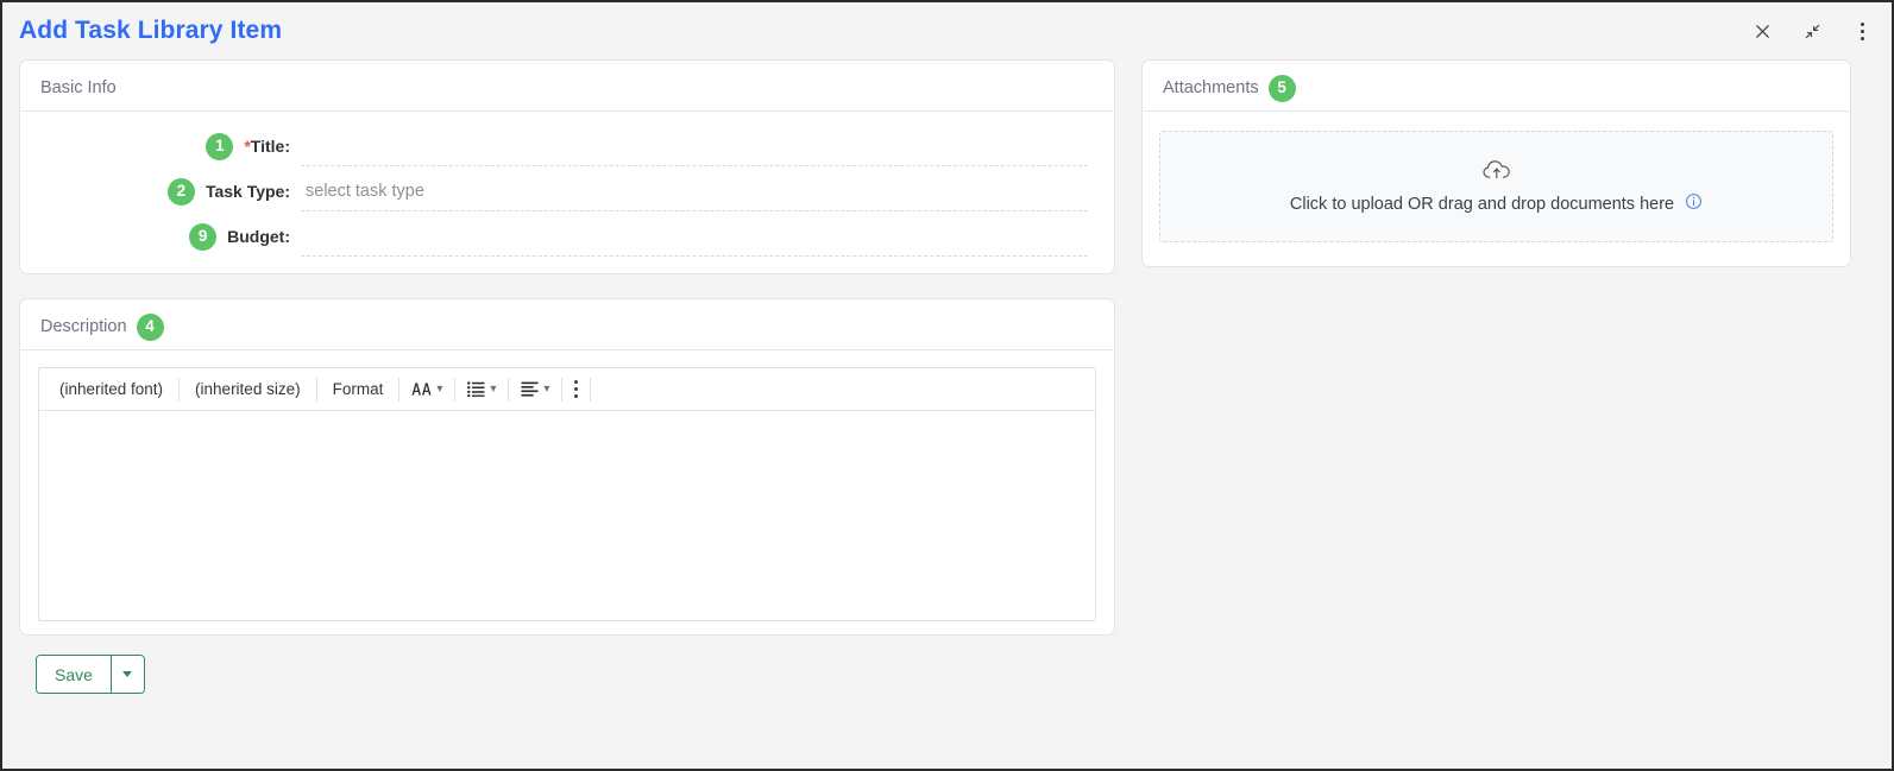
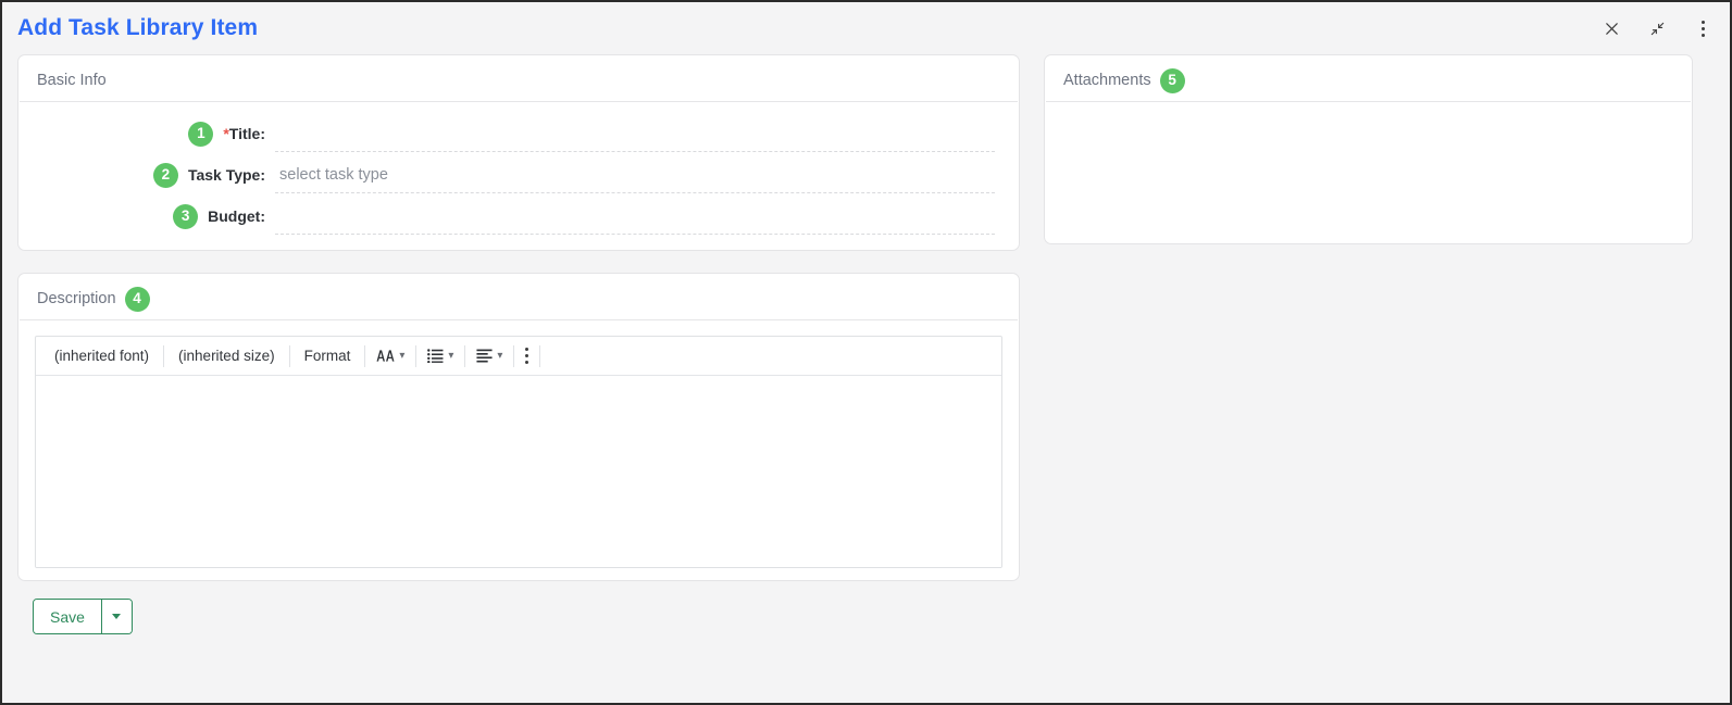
  Add Task Library Item
  Basic Info
  1
  *Title:
  2
  Task Type:
  select task type
- 9
+ 3
  Budget:
  Attachments
  5
- Click to upload OR drag and drop documents here
  Description
  4
  (inherited font)
  (inherited size)
  Format
  ▾
  ▾
  ▾
  Save
